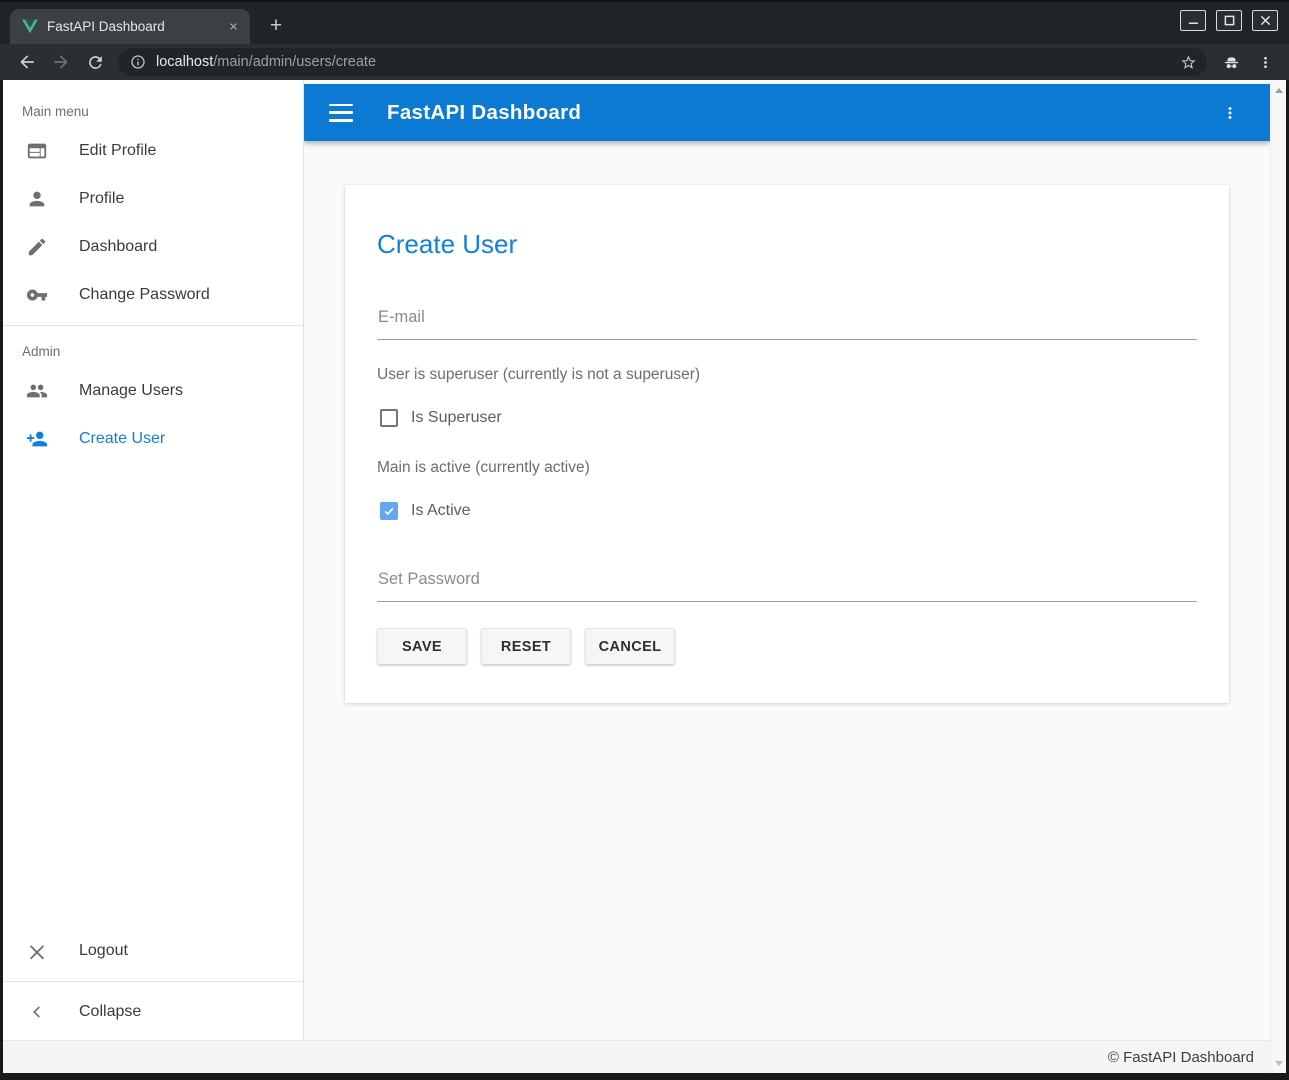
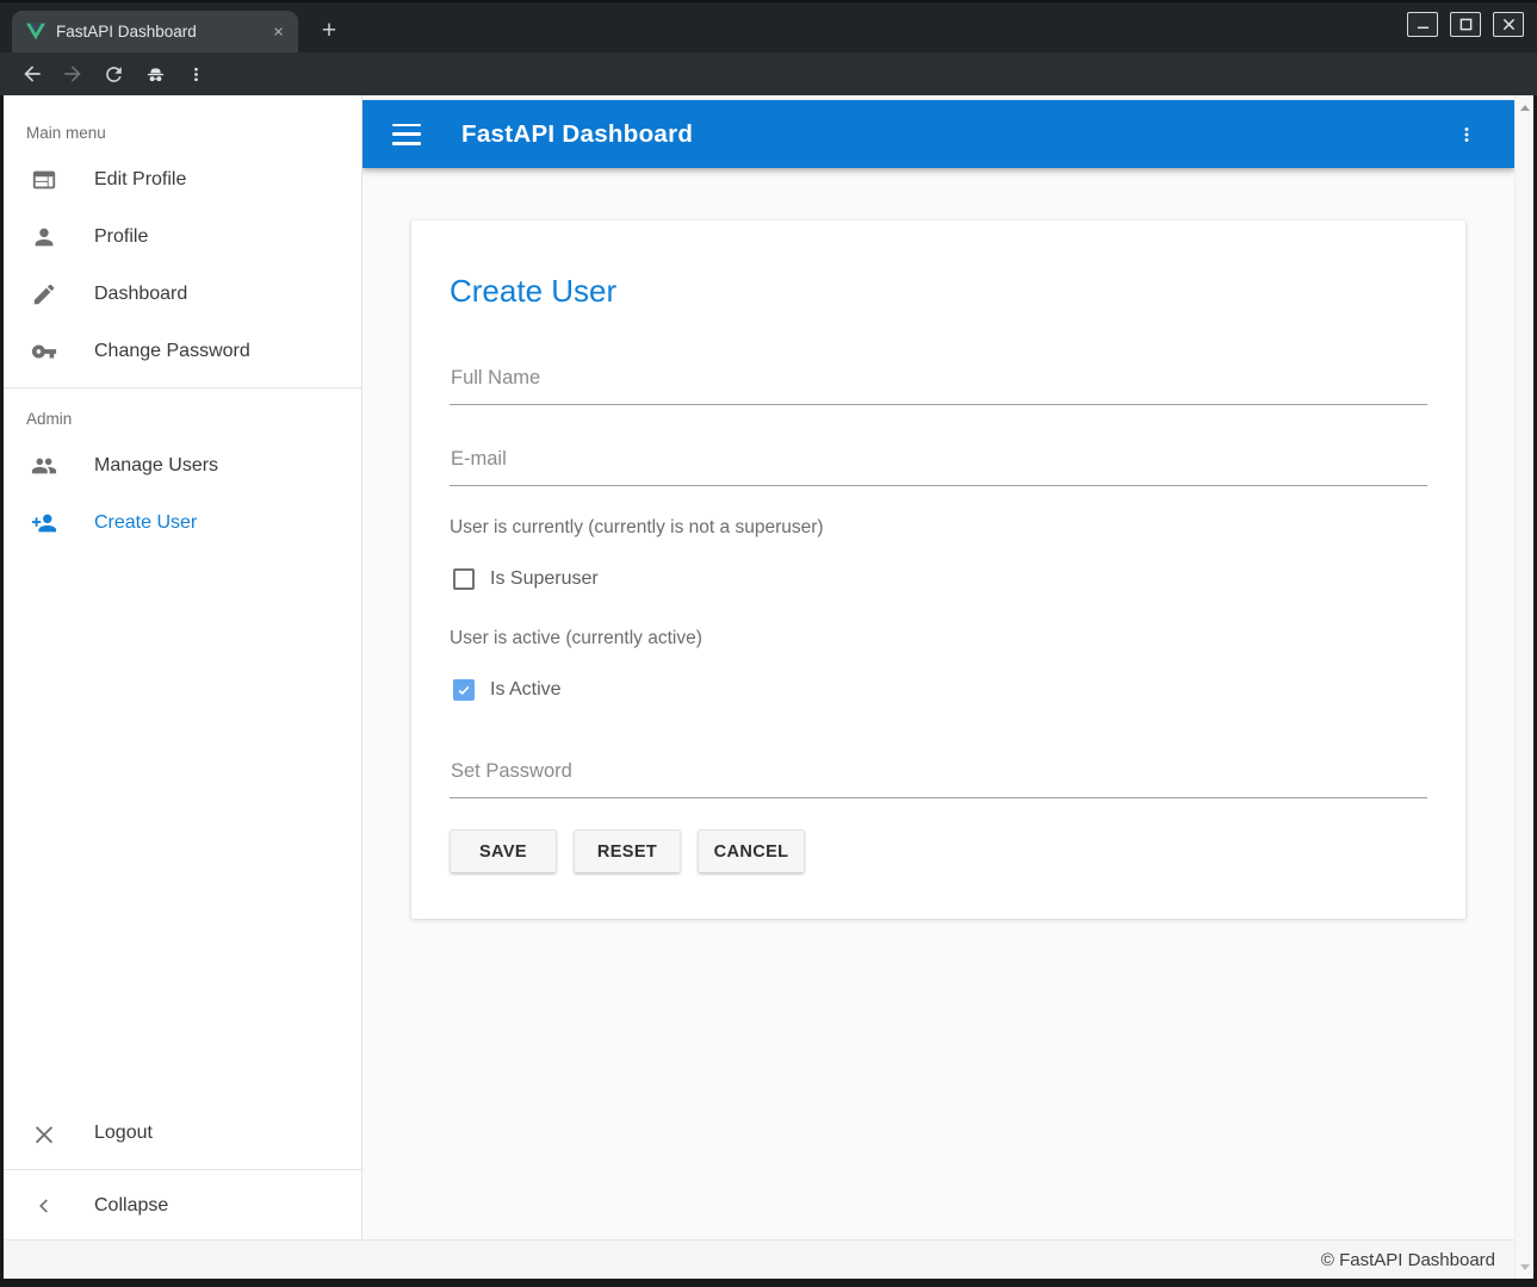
  FastAPI Dashboard
  +
- localhost/main/admin/users/create
  Main menu
  Edit Profile
  Profile
  Dashboard
  Change Password
  Admin
  Manage Users
  Create User
  Logout
  Collapse
  FastAPI Dashboard
  Create User
+ Full Name
  E-mail
- User is superuser (currently is not a superuser)
+ User is currently (currently is not a superuser)
  Is Superuser
- Main is active (currently active)
+ User is active (currently active)
  Is Active
  Set Password
  SAVE
  RESET
  CANCEL
  © FastAPI Dashboard
